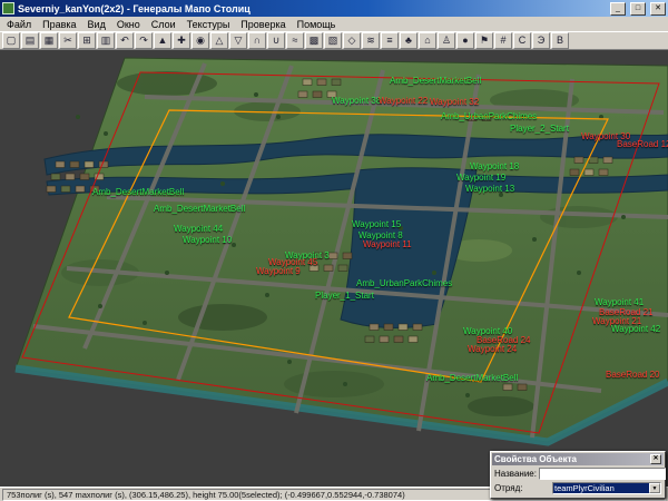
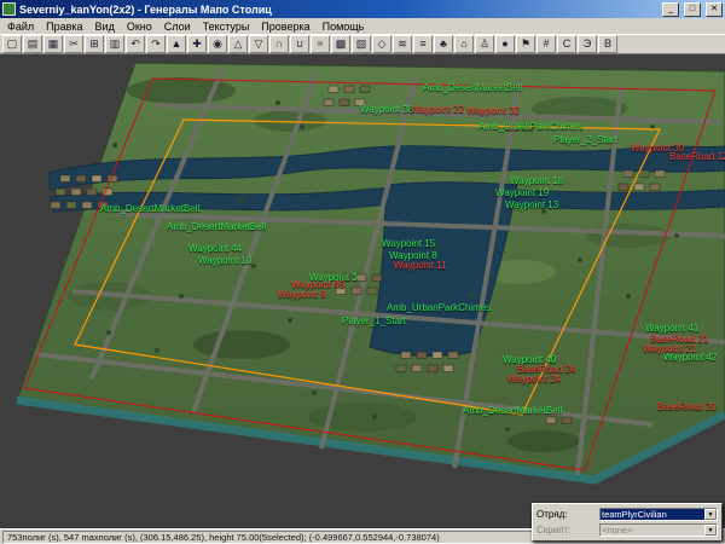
  Severniy_kanYon(2x2) - Генералы Мапо Столиц
  Файл
  Правка
  Вид
  Окно
  Слои
  Текстуры
  Проверка
  Помощь
  ▢
  ▤
  ▦
  ✂
  ⊞
  ▥
  ↶
  ↷
  ▲
  ✚
  ◉
  △
  ▽
  ∩
  ∪
  ≈
  ▩
  ▧
  ◇
  ≋
  ≡
  ♣
  ⌂
  ♙
  ●
  ⚑
  #
  C
  Э
  B
  Amb_DesertMarketBell
  Waypoint 38
  Waypoint 22
  Waypoint 32
  Amb_UrbanParkChimes
  Player_2_Start
  Waypoint 30
  BaseRoad 1
  Waypoint 18
  Waypoint 19
  Waypoint 13
  Amb_DesertMarketBell
  Amb_DesertMarketBell
  Waypoint 44
  Waypoint 10
  Waypoint 15
  Waypoint 8
  Waypoint 11
  Waypoint 3
  Waypoint 45
  Waypoint 9
  Amb_UrbanParkChimes
  Player_1_Start
  Waypoint 41
  BaseRoad 21
  Waypoint 21
  Waypoint 42
  Waypoint 40
  BaseRoad 24
  Waypoint 24
  BaseRoad 20
  Amb_DesertMarketBell
  753полиг (s), 547 maxполиг (s), (306.15,486.25), height 75.00(5selected); (-0.499667,0.552944,-0.738074)
- Свойства Объекта
- Название:
  Отряд:
  teamPlyrCivilian
+ Скрипт:
+ <none>
